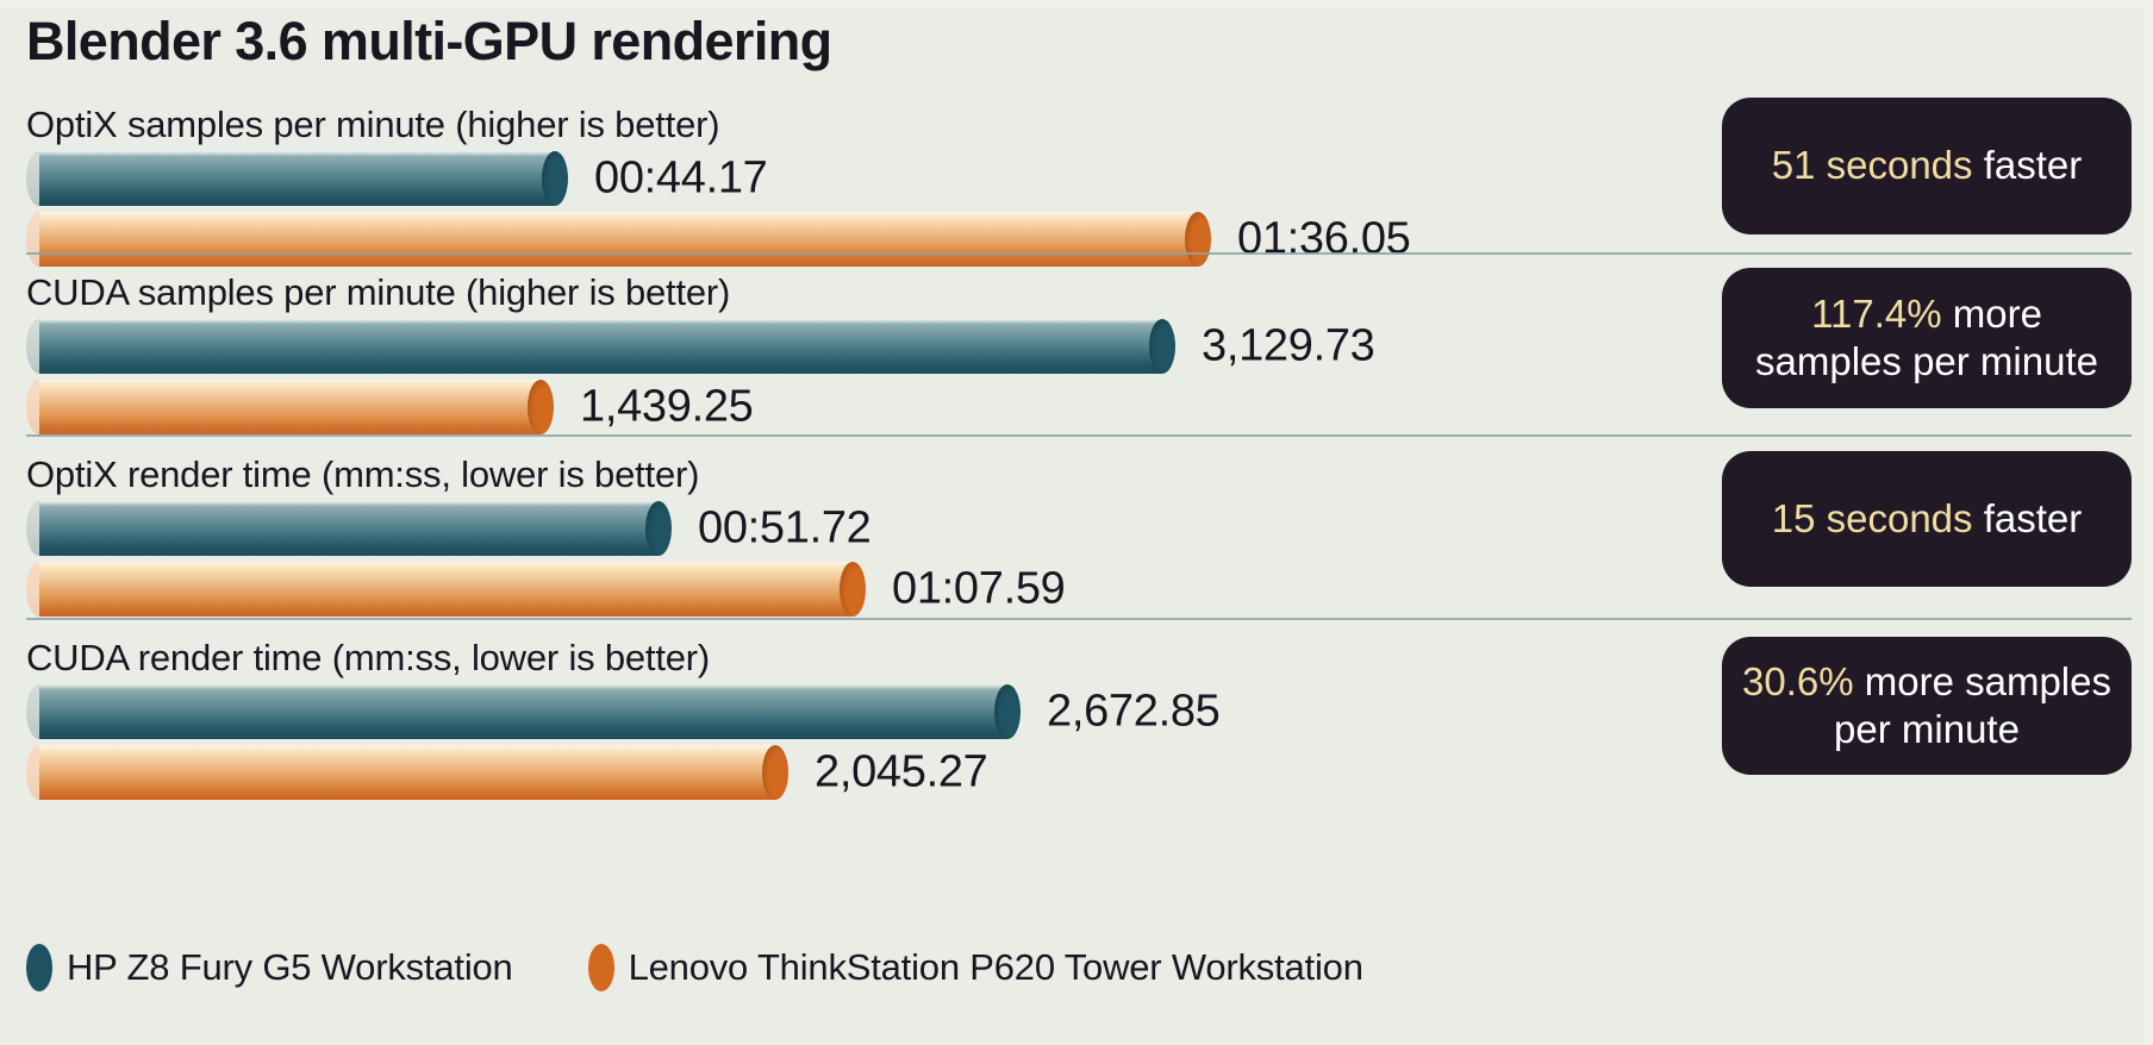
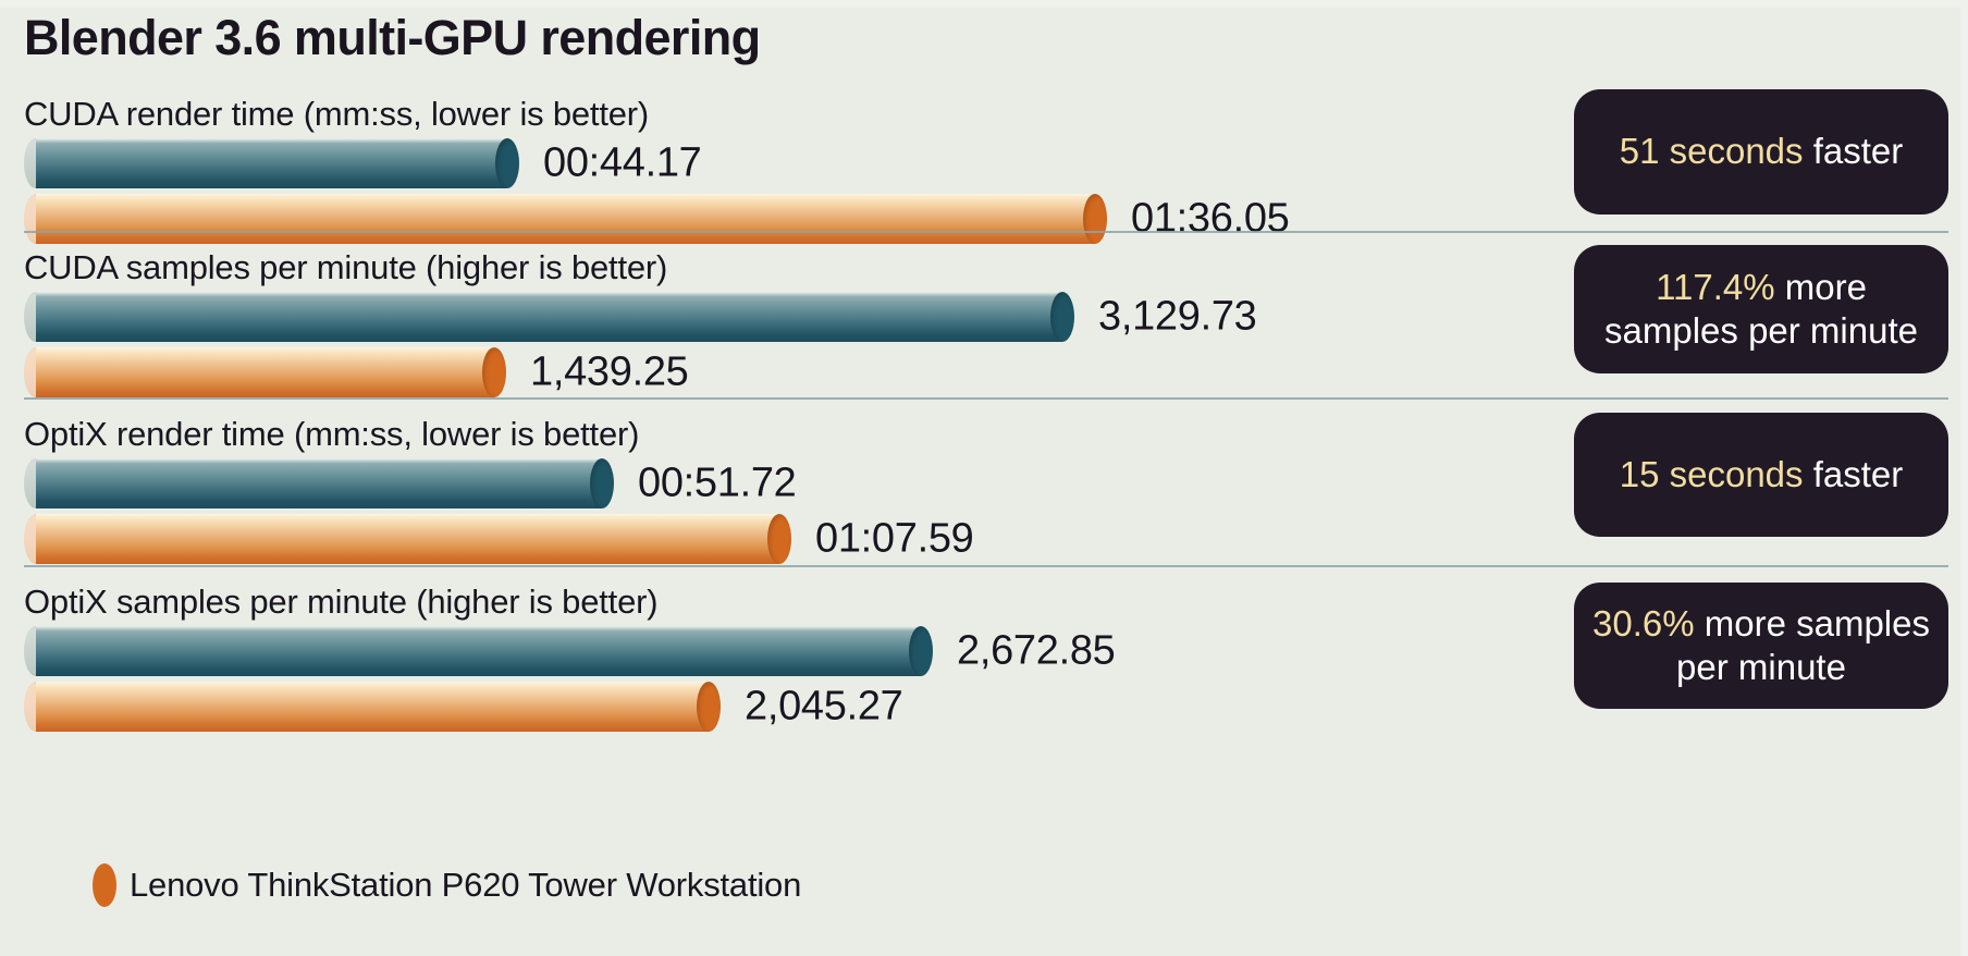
  Blender 3.6 multi-GPU rendering
- OptiX samples per minute (higher is better)
+ CUDA render time (mm:ss, lower is better)
  00:44.17
  01:36.05
  51 seconds faster
  CUDA samples per minute (higher is better)
  3,129.73
  1,439.25
  117.4% more samples per minute
  OptiX render time (mm:ss, lower is better)
  00:51.72
  01:07.59
  15 seconds faster
- CUDA render time (mm:ss, lower is better)
+ OptiX samples per minute (higher is better)
  2,672.85
  2,045.27
  30.6% more samples per minute
- HP Z8 Fury G5 Workstation
  Lenovo ThinkStation P620 Tower Workstation
